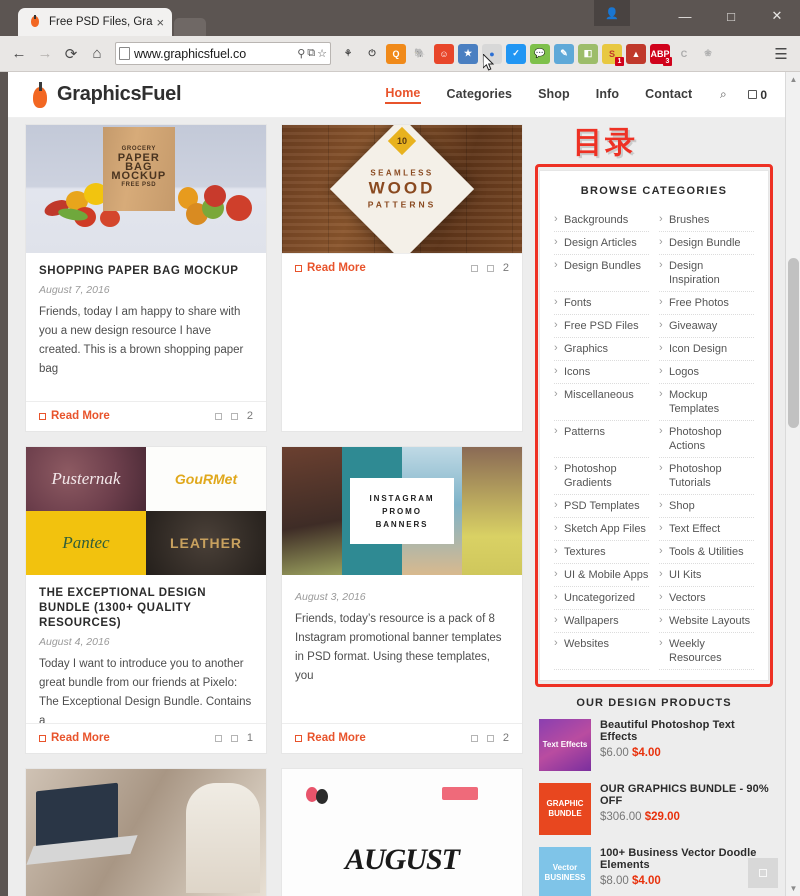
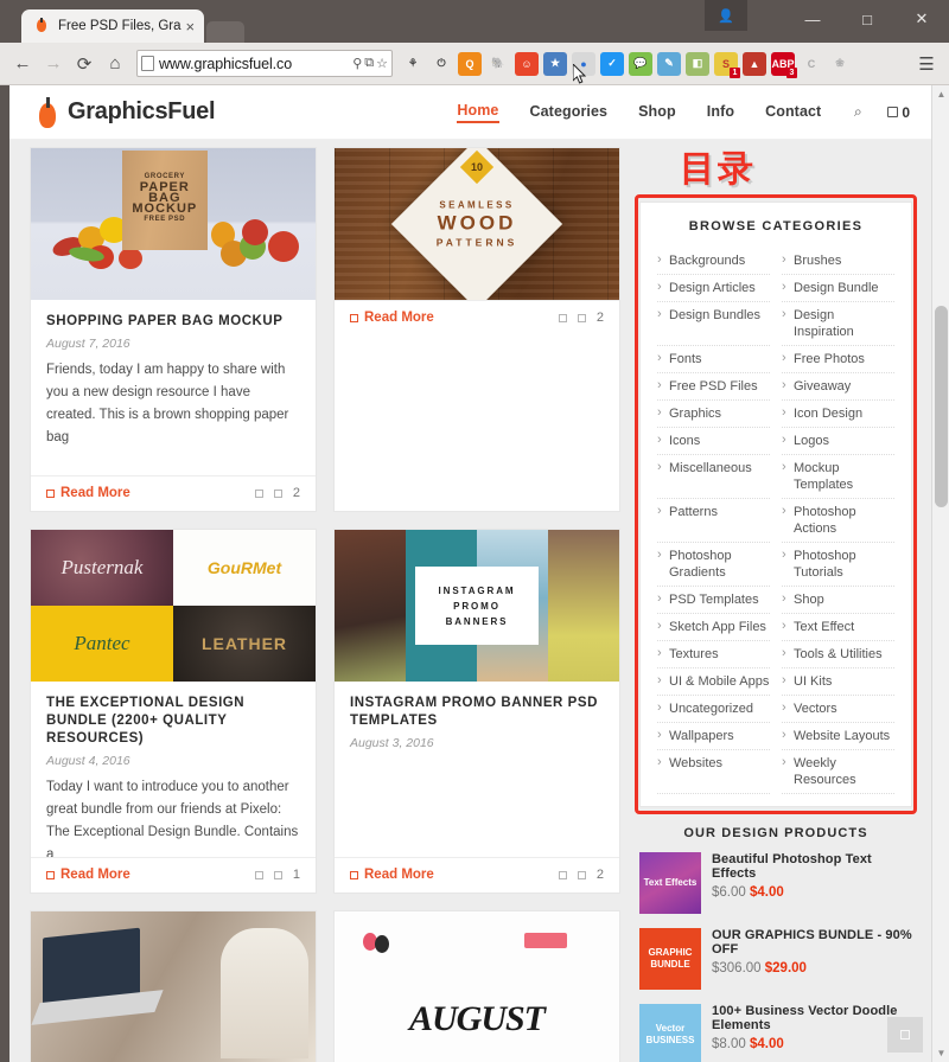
  Free PSD Files, Gra
  ×
  👤
  —
  □
  ✕
  ←
  →
  ⟳
  ⌂
  www.graphicsfuel.co
  ⚲
  ⧉
  ☆
  ⚘
  ⏻
  Q
  🐘
  ☺
  ★
  ●
  ✓
  💬
  ✎
  ◧
  S
  ▲
  ABP
  C
  ❀
  ☰
  GraphicsFuel
  Home
  Categories
  Shop
  Info
  Contact
  ⌕
  0
  PAPER BAG
  MOCKUP
  SHOPPING PAPER BAG MOCKUP
  August 7, 2016
  Friends, today I am happy to share with you a new design resource I have created. This is a brown shopping paper bag
  Read More
  2
  SEAMLESS
  WOOD
  PATTERNS
  Read More
  2
  Pusternak
  GouRMet
  Pantec
  LEATHER
- THE EXCEPTIONAL DESIGN BUNDLE (1300+ QUALITY RESOURCES)
+ THE EXCEPTIONAL DESIGN BUNDLE (2200+ QUALITY RESOURCES)
  August 4, 2016
  Today I want to introduce you to another great bundle from our friends at Pixelo: The Exceptional Design Bundle. Contains a
  Read More
  1
  INSTAGRAM
  PROMO
  BANNERS
+ INSTAGRAM PROMO BANNER PSD TEMPLATES
  August 3, 2016
- Friends, today’s resource is a pack of 8 Instagram promotional banner templates in PSD format. Using these templates, you
  Read More
  2
  AUGUST
  目录
  BROWSE CATEGORIES
  Backgrounds
  Brushes
  Design Articles
  Design Bundle
  Design Bundles
  Design Inspiration
  Fonts
  Free Photos
  Free PSD Files
  Giveaway
  Graphics
  Icon Design
  Icons
  Logos
  Miscellaneous
  Mockup Templates
  Patterns
  Photoshop Actions
  Photoshop Gradients
  Photoshop Tutorials
  PSD Templates
  Shop
  Sketch App Files
  Text Effect
  Textures
  Tools & Utilities
  UI & Mobile Apps
  UI Kits
  Uncategorized
  Vectors
  Wallpapers
  Website Layouts
  Websites
  Weekly Resources
  OUR DESIGN PRODUCTS
  Text Effects
  Beautiful Photoshop Text Effects
  $6.00 $4.00
  GRAPHIC BUNDLE
  OUR GRAPHICS BUNDLE - 90% OFF
  $306.00 $29.00
  Vector BUSINESS
  100+ Business Vector Doodle Elements
  $8.00 $4.00
  ▲
  ▼
